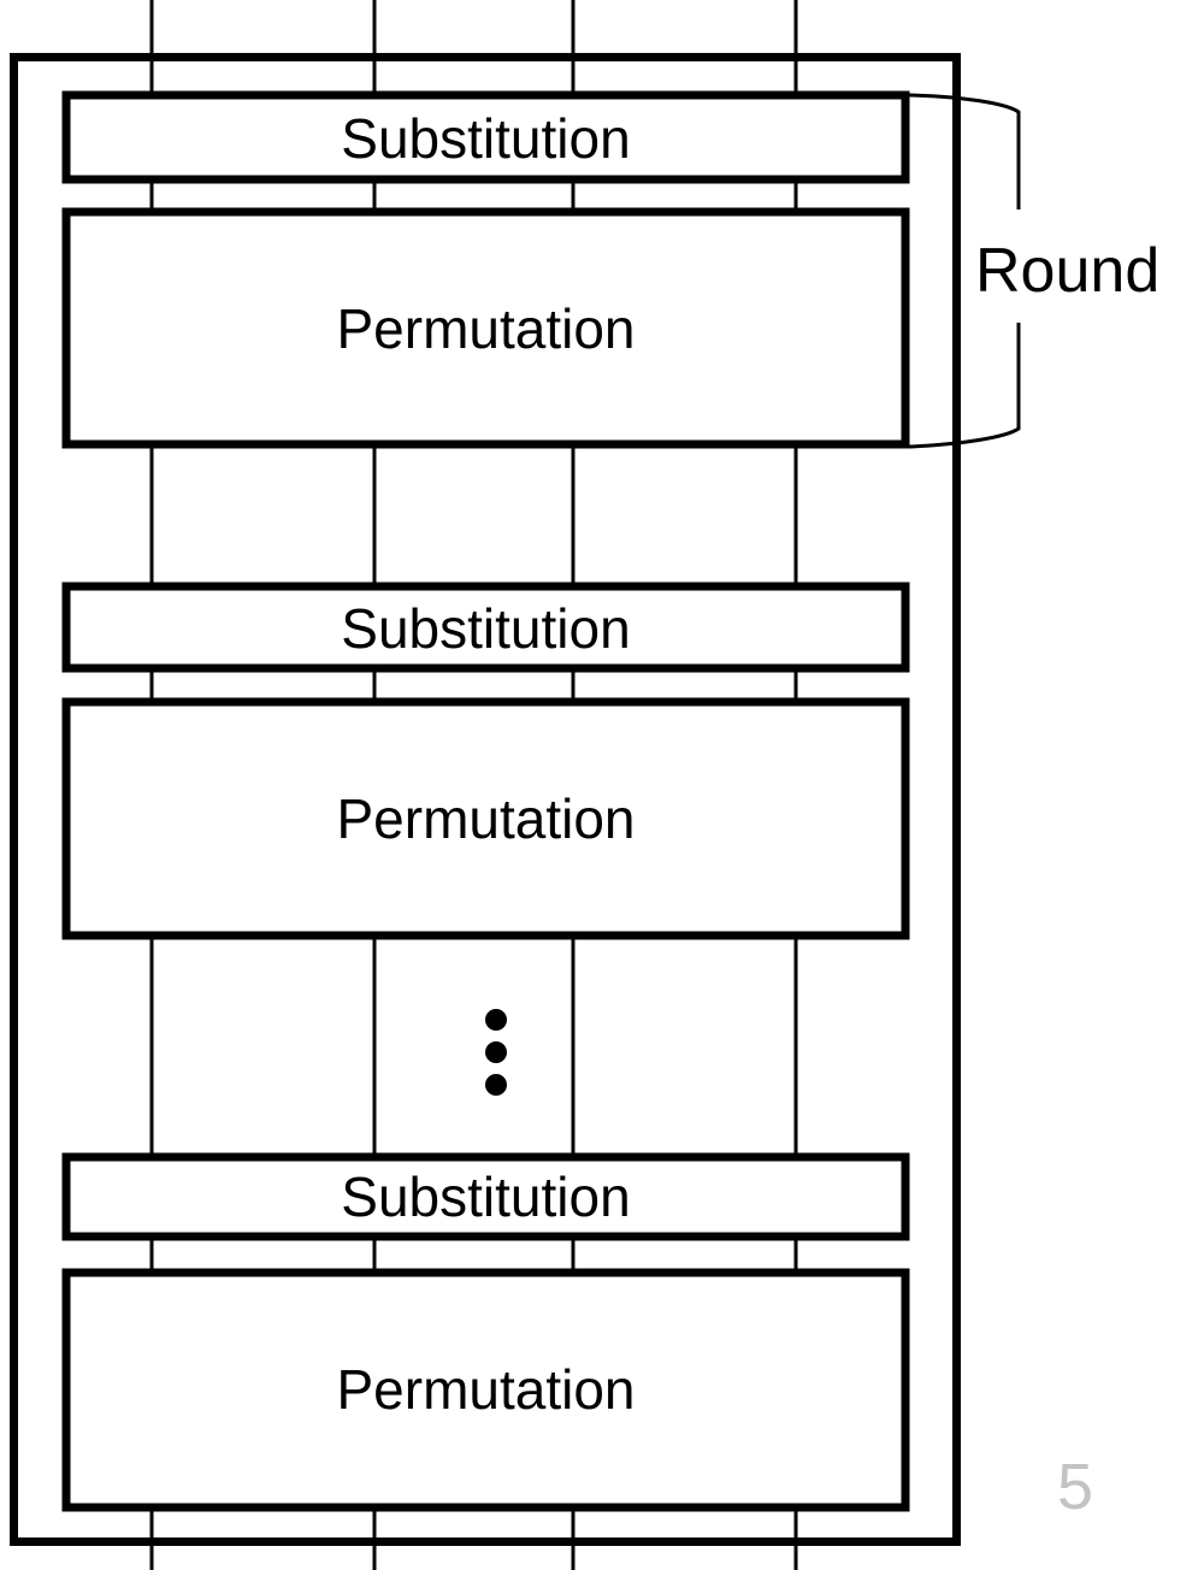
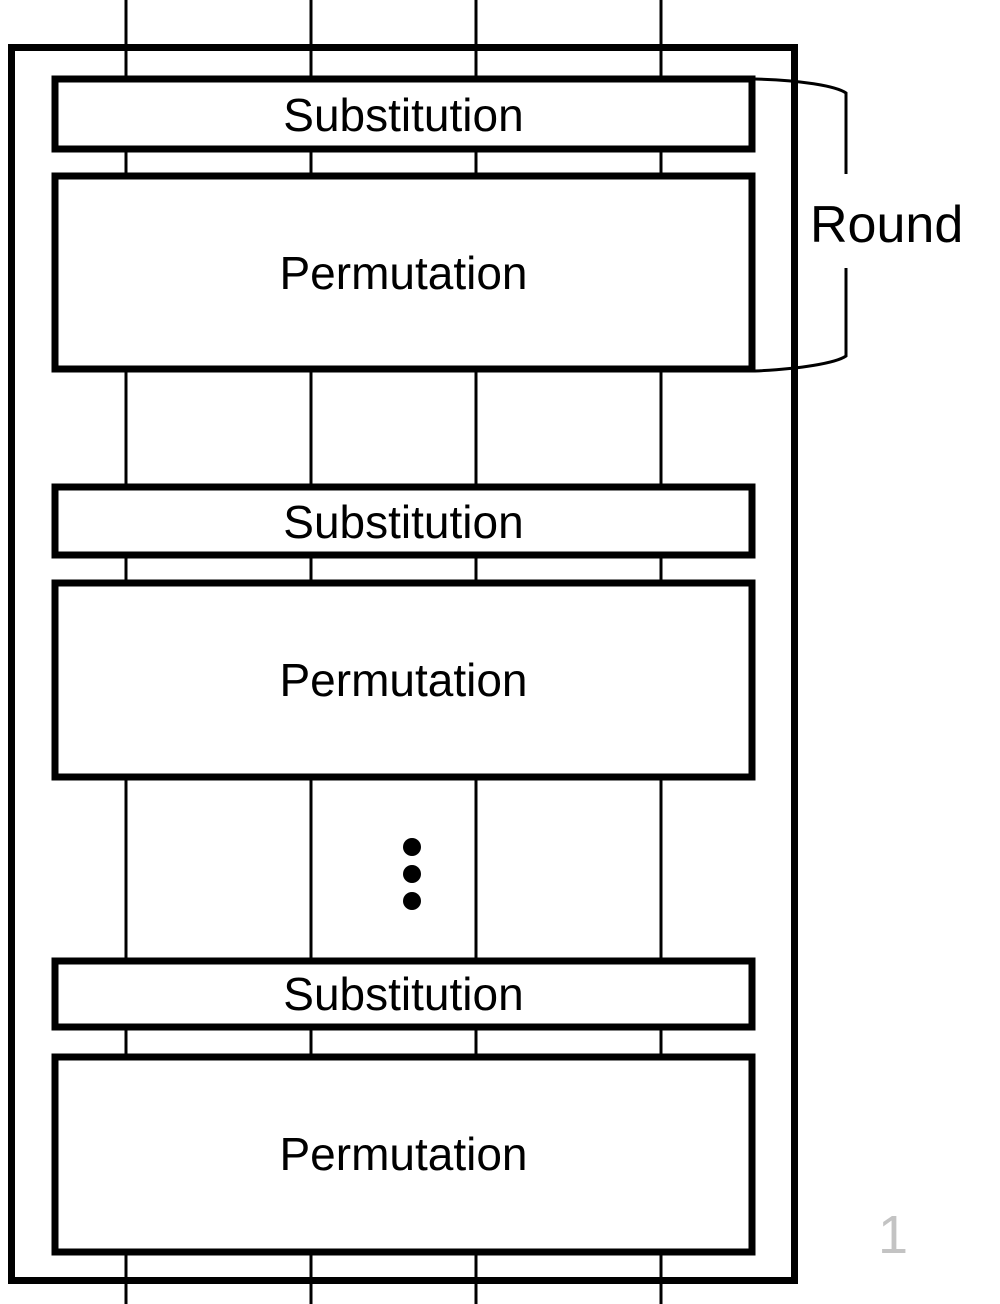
  Substitution
  Permutation
  Substitution
  Permutation
  Substitution
  Permutation
  Round
- 5
+ 1
